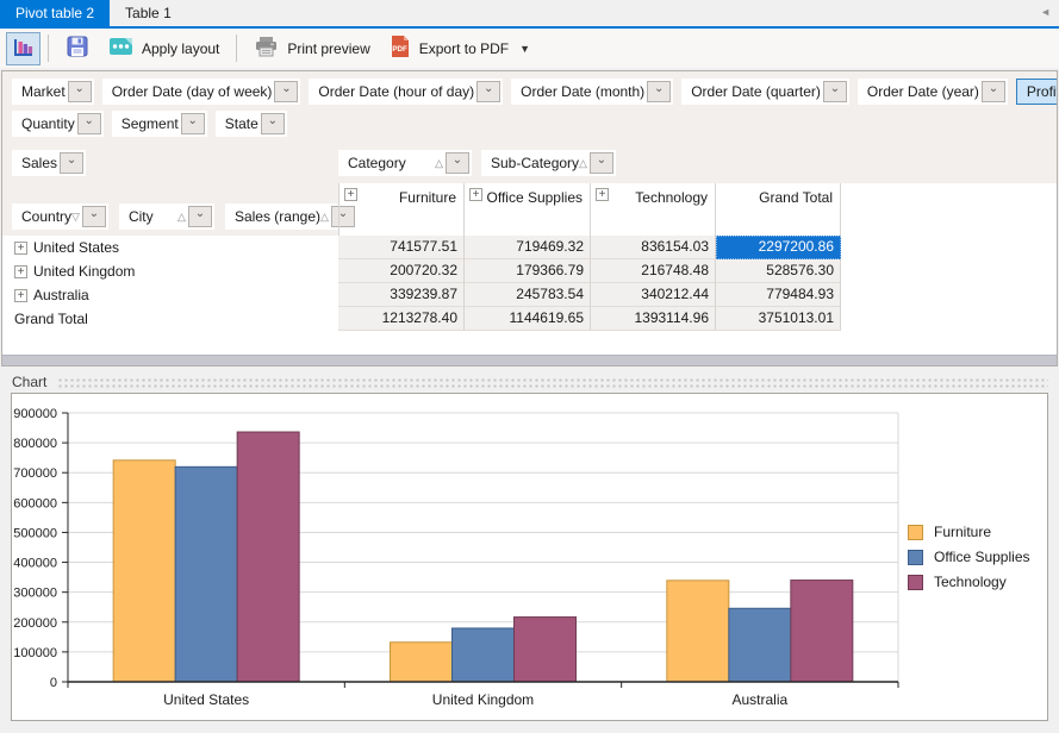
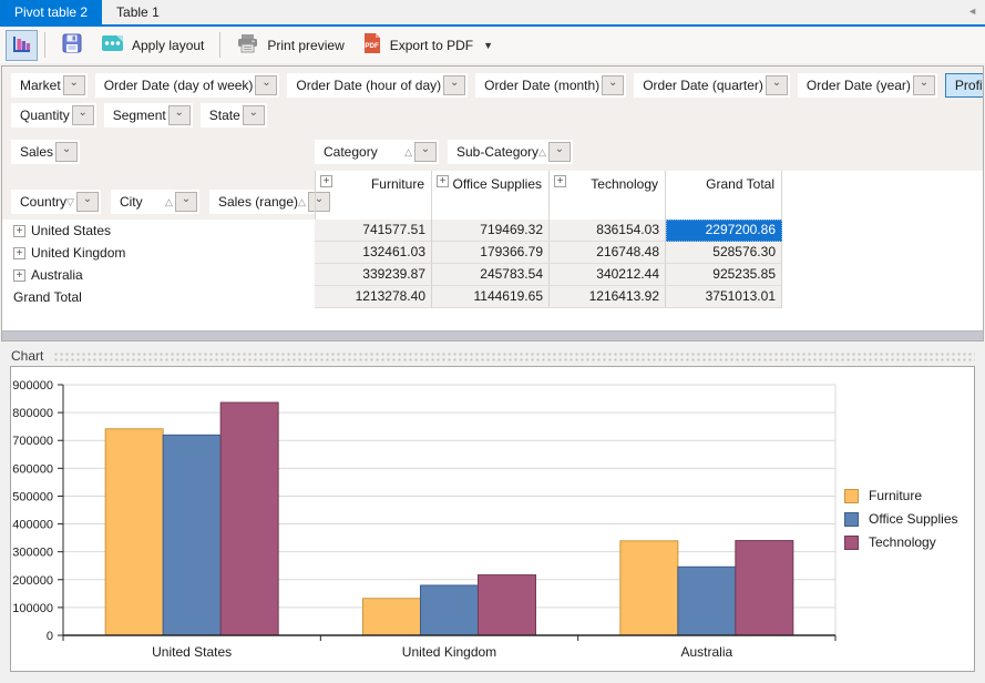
  Pivot table 2
  Table 1
  ◄
  Apply layout
  Print preview
  Export to PDF
  ▼
  Market
  ⌄
  Order Date (day of week)
  ⌄
  Order Date (hour of day)
  ⌄
  Order Date (month)
  ⌄
  Order Date (quarter)
  ⌄
  Order Date (year)
  ⌄
  Profi
  Quantity
  ⌄
  Segment
  ⌄
  State
  ⌄
  Sales
  ⌄
  Category
  △
  ⌄
  Sub-Category
  △
  ⌄
  Country
  ▽
  ⌄
  City
  △
  ⌄
  Sales (range)
  △
  ⌄
  +
  Furniture
  +
  Office Supplies
  +
  Technology
  Grand Total
  +
  United States
  741577.51
  719469.32
  836154.03
  2297200.86
  +
  United Kingdom
- 200720.32
+ 132461.03
  179366.79
  216748.48
  528576.30
  +
  Australia
  339239.87
  245783.54
  340212.44
- 779484.93
+ 925235.85
  Grand Total
  1213278.40
  1144619.65
- 1393114.96
+ 1216413.92
  3751013.01
  Chart
  0
  100000
  200000
  300000
  400000
  500000
  600000
  700000
  800000
  900000
  United States
  United Kingdom
  Australia
  Furniture
  Office Supplies
  Technology
